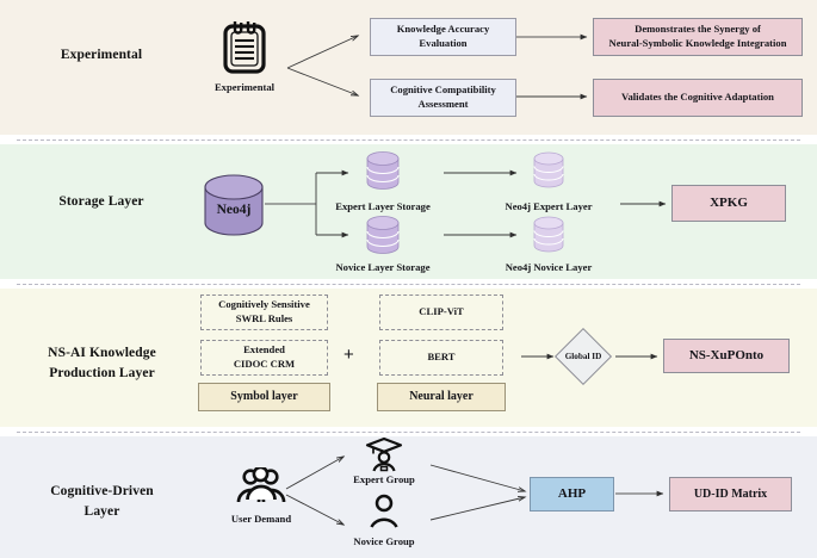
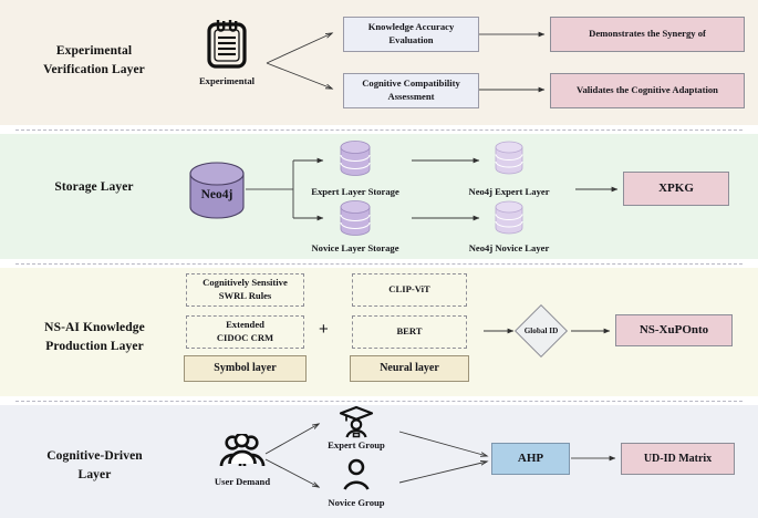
  Experimental
+ Verification Layer
  Experimental
  Knowledge Accuracy
  Evaluation
  Cognitive Compatibility
  Assessment
  Demonstrates the Synergy of
- Neural-Symbolic Knowledge Integration
  Validates the Cognitive Adaptation
  Storage Layer
  Neo4j
  Expert Layer Storage
  Novice Layer Storage
  Neo4j Expert Layer
  Neo4j Novice Layer
  XPKG
  NS-AI Knowledge
  Production Layer
  Cognitively Sensitive
  SWRL Rules
  Extended
  CIDOC CRM
  Symbol layer
  +
  CLIP-ViT
  BERT
  Neural layer
  Global ID
  NS-XuPOnto
  Cognitive-Driven
  Layer
  User Demand
  Expert Group
  Novice Group
  AHP
  UD-ID Matrix
